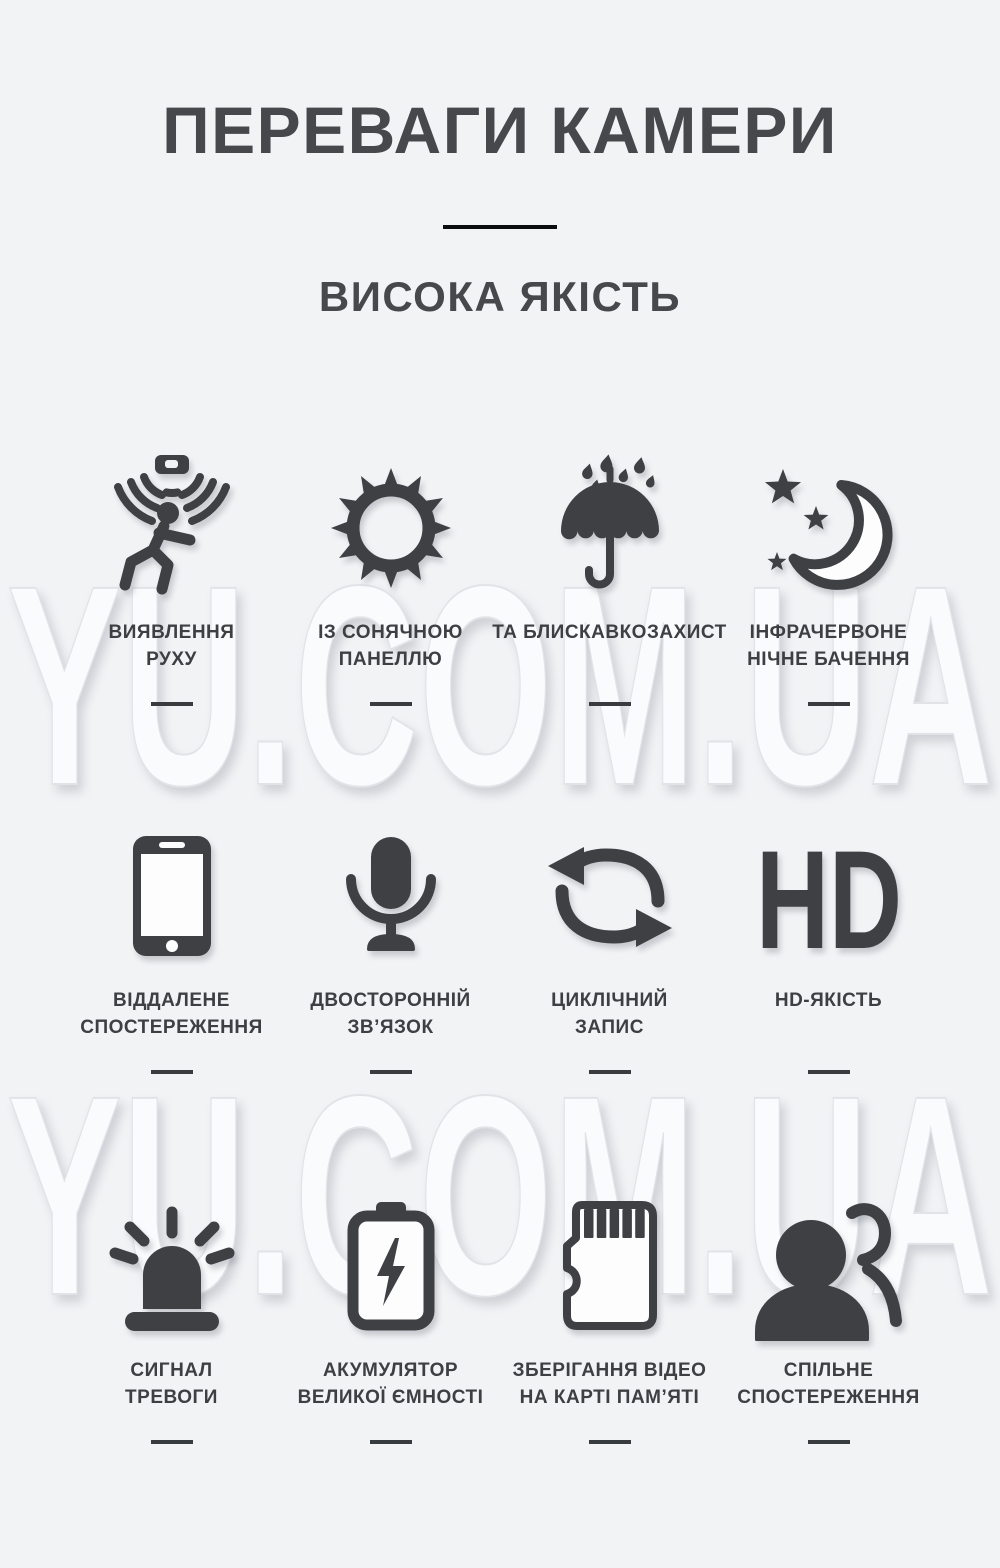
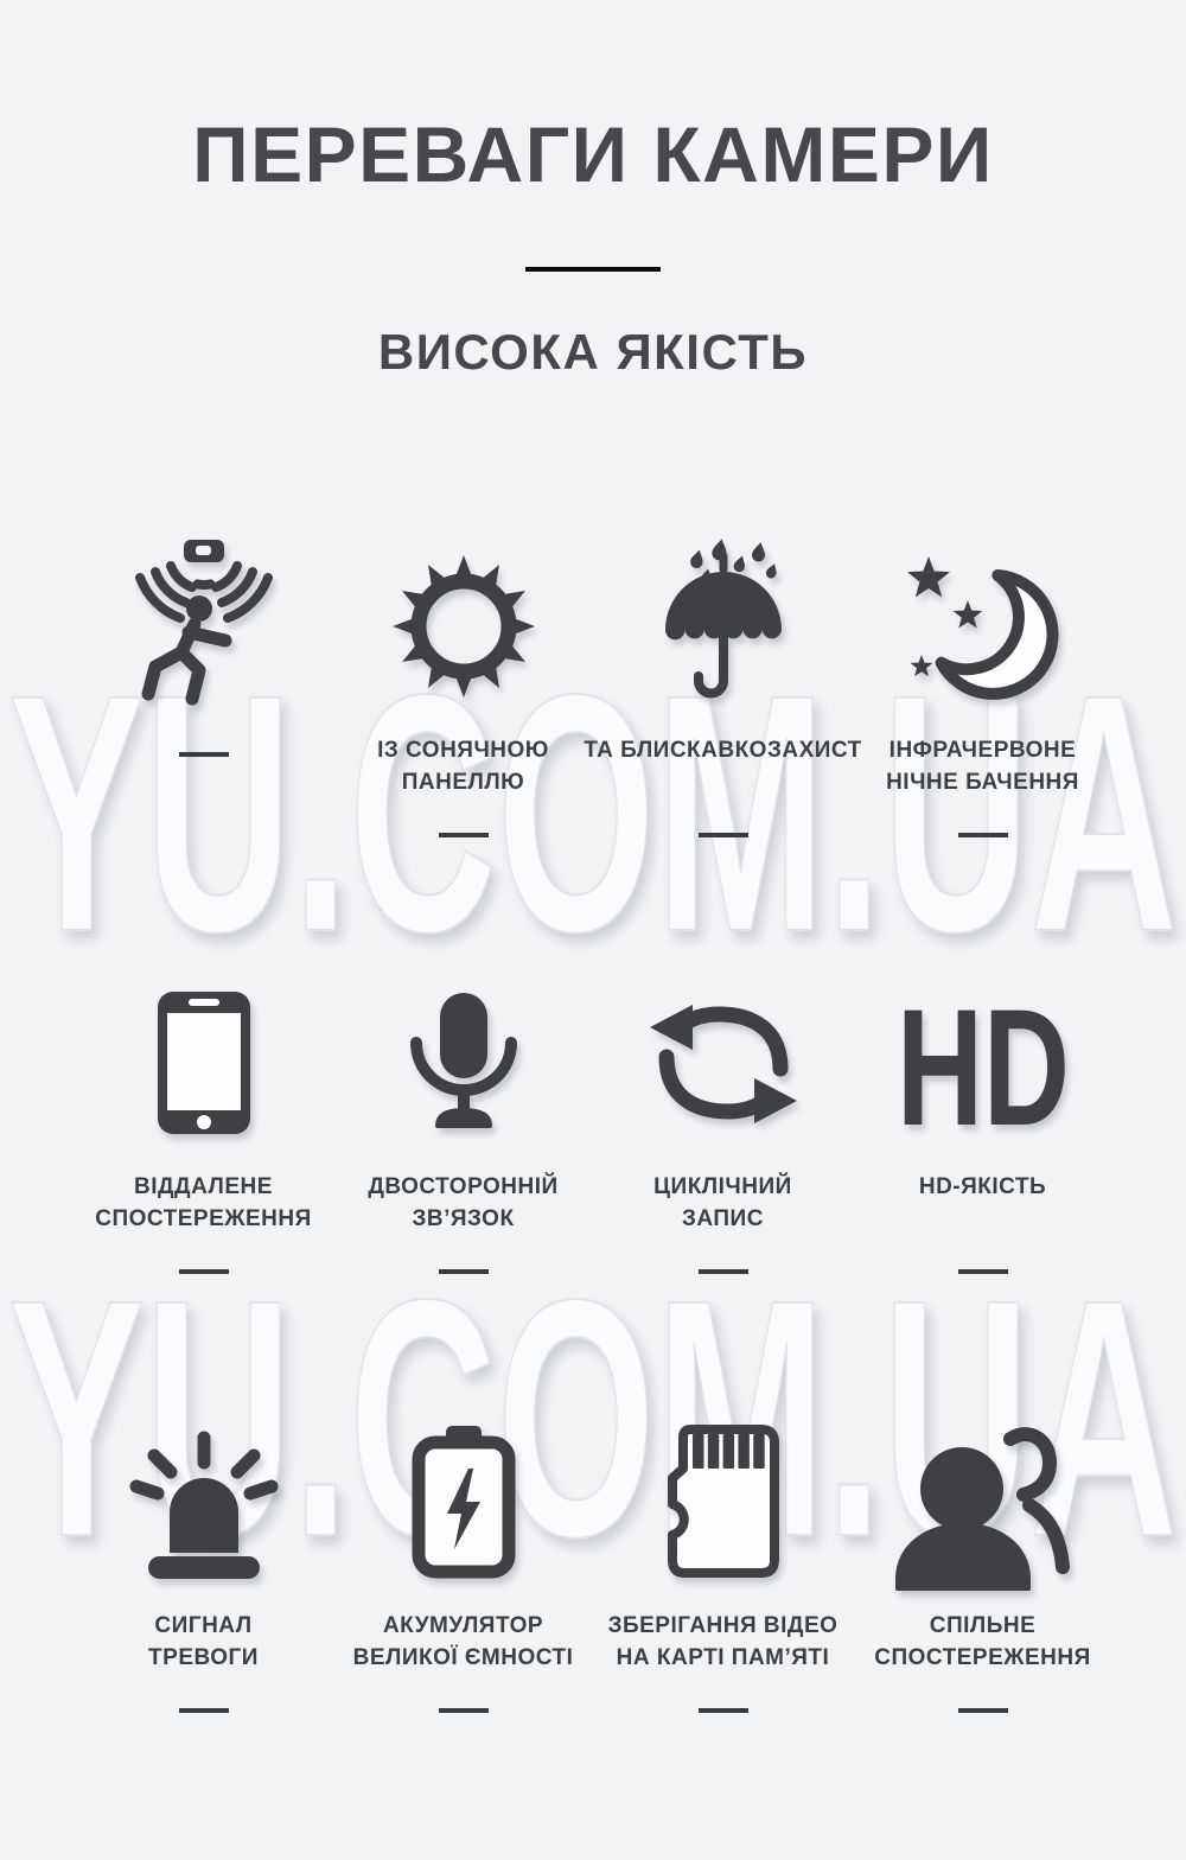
  YU.COM.UA
  YU.COM.UA
  ПЕРЕВАГИ КАМЕРИ
  ВИСОКА ЯКІСТЬ
- ВИЯВЛЕННЯ
- РУХУ
  ІЗ СОНЯЧНОЮ
  ПАНЕЛЛЮ
  ТА БЛИСКАВКОЗАХИСТ
  ІНФРАЧЕРВОНЕ
  НІЧНЕ БАЧЕННЯ
  ВІДДАЛЕНЕ
  СПОСТЕРЕЖЕННЯ
  ДВОСТОРОННІЙ
  ЗВ’ЯЗОК
  ЦИКЛІЧНИЙ
  ЗАПИС
  HD
  HD-ЯКІСТЬ
  СИГНАЛ
  ТРЕВОГИ
  АКУМУЛЯТОР
  ВЕЛИКОЇ ЄМНОСТІ
  ЗБЕРІГАННЯ ВІДЕО
  НА КАРТІ ПАМ’ЯТІ
  СПІЛЬНЕ
  СПОСТЕРЕЖЕННЯ
